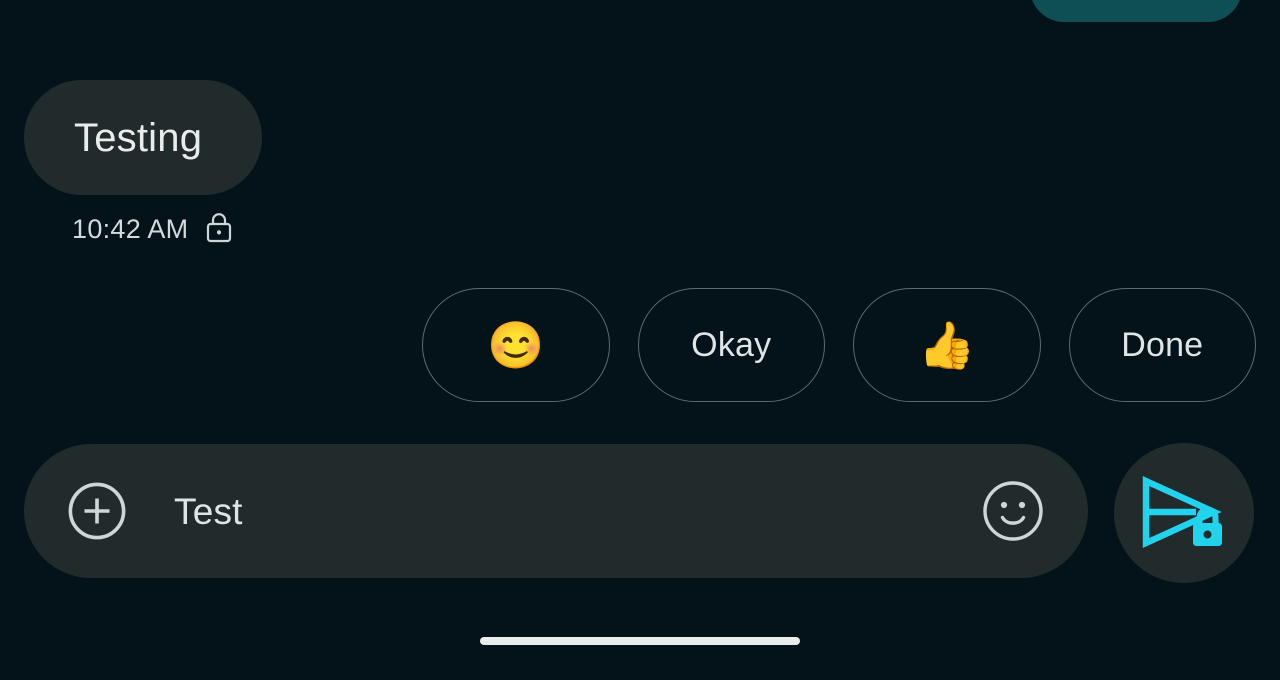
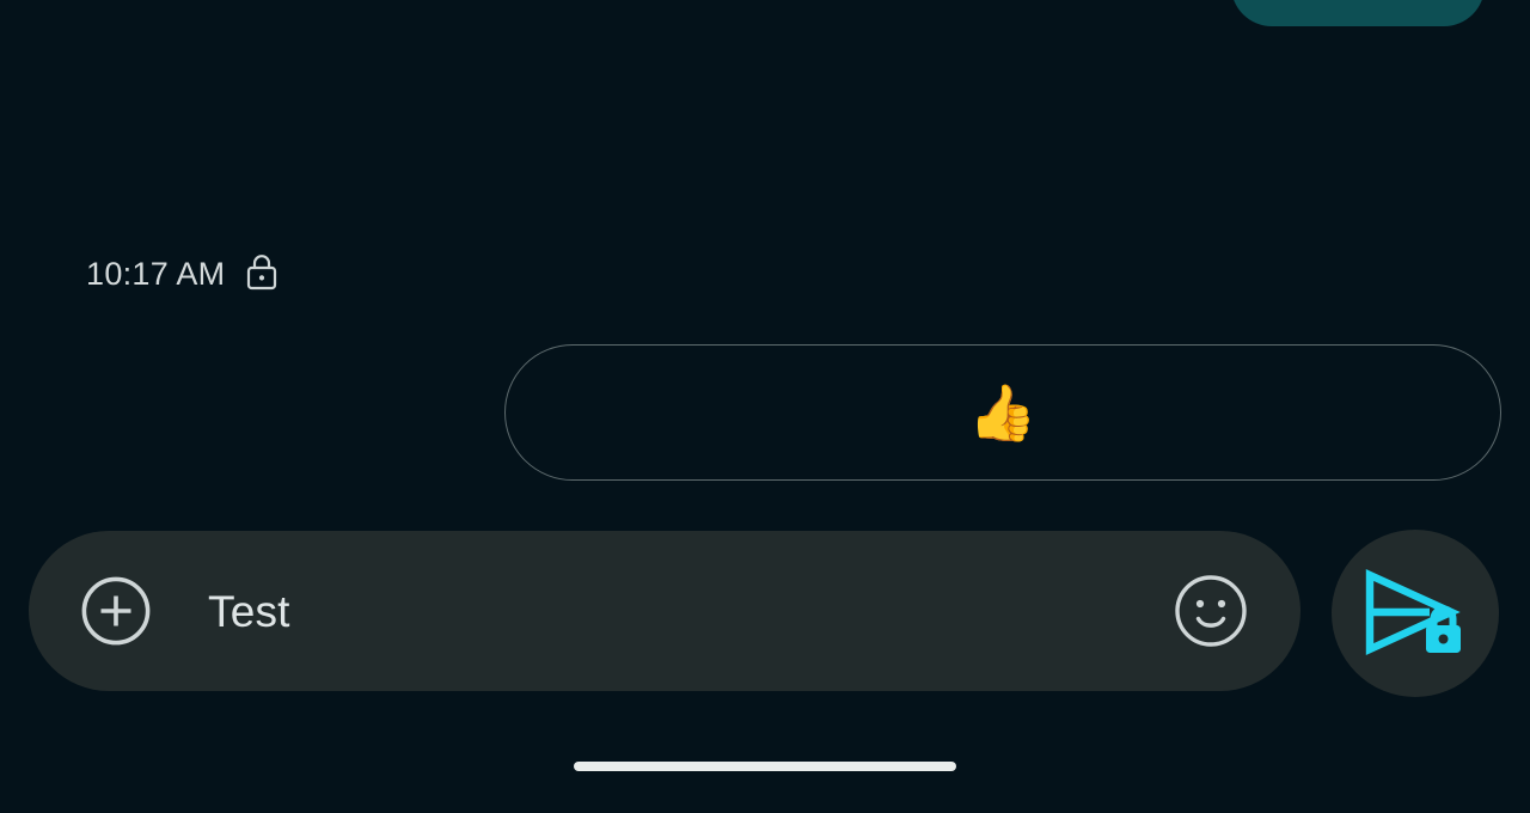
- Testing
- 10:42 AM
+ 10:17 AM
- 😊
- Okay
  👍
- Done
  Test
